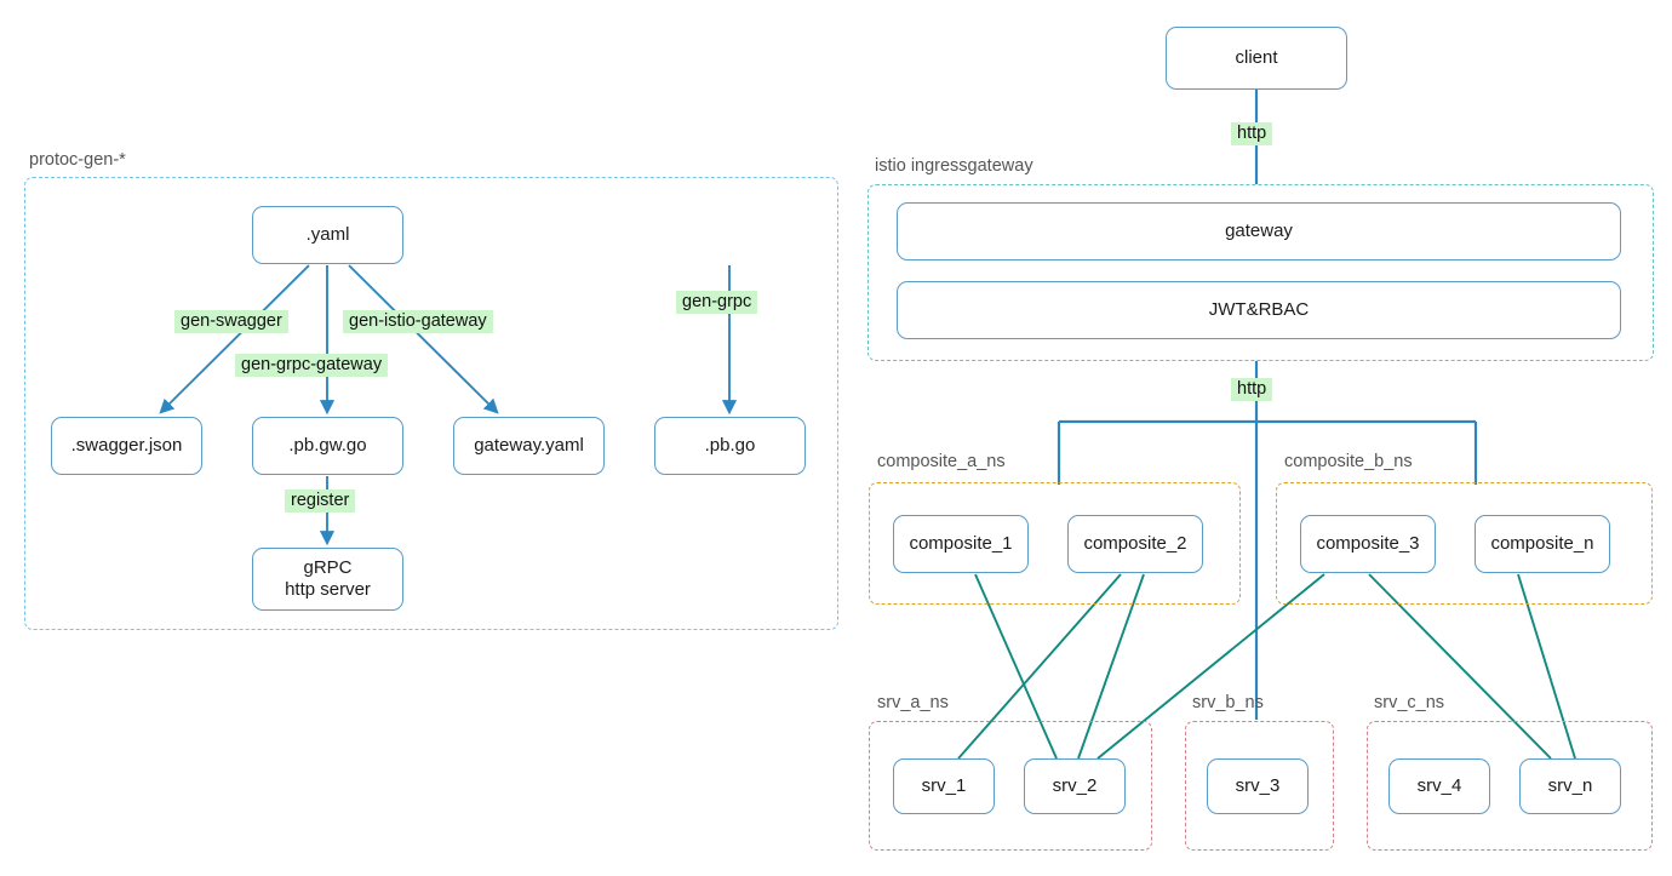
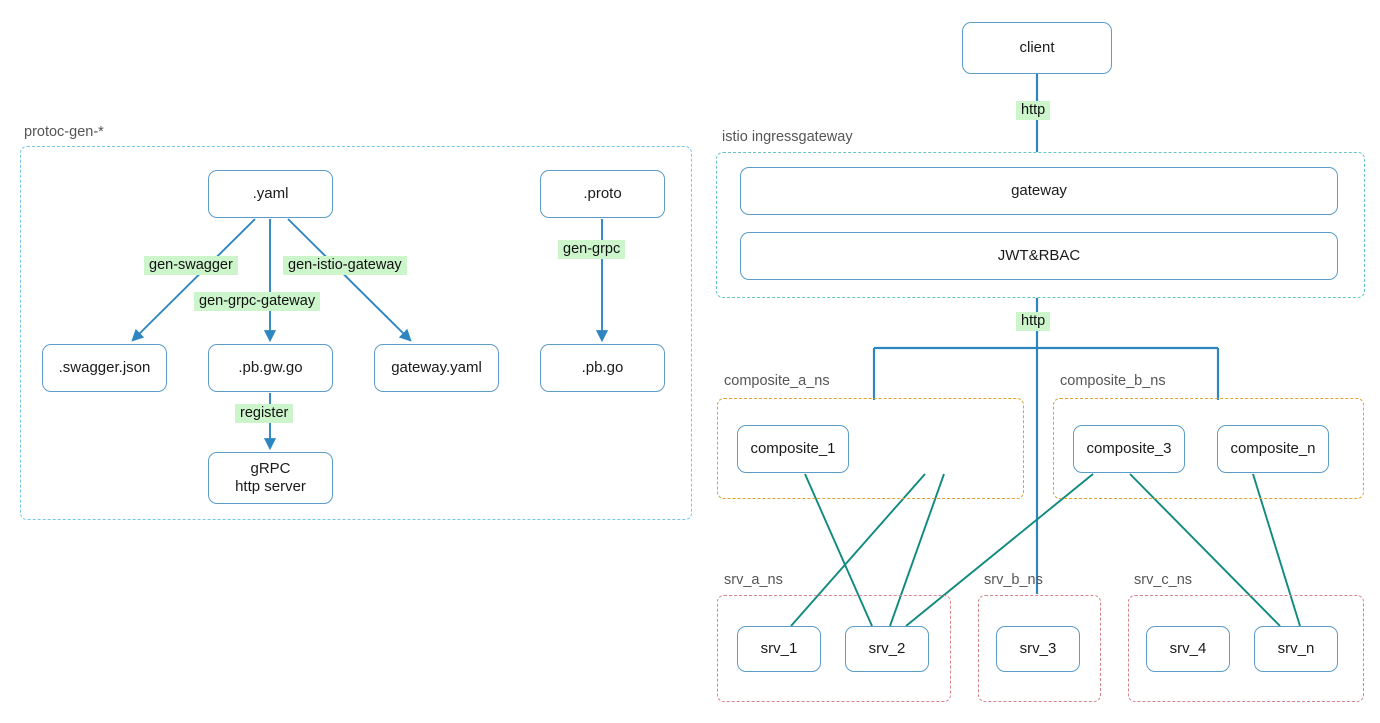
  protoc-gen-*
  .yaml
+ .proto
  .swagger.json
  .pb.gw.go
  gateway.yaml
  .pb.go
  gRPC
  http server
  gen-swagger
  gen-istio-gateway
  gen-grpc-gateway
  gen-grpc
  register
  client
  http
  istio ingressgateway
  gateway
  JWT&RBAC
  http
  composite_a_ns
  composite_1
- composite_2
  composite_b_ns
  composite_3
  composite_n
  srv_a_ns
  srv_1
  srv_2
  srv_b_ns
  srv_3
  srv_c_ns
  srv_4
  srv_n
